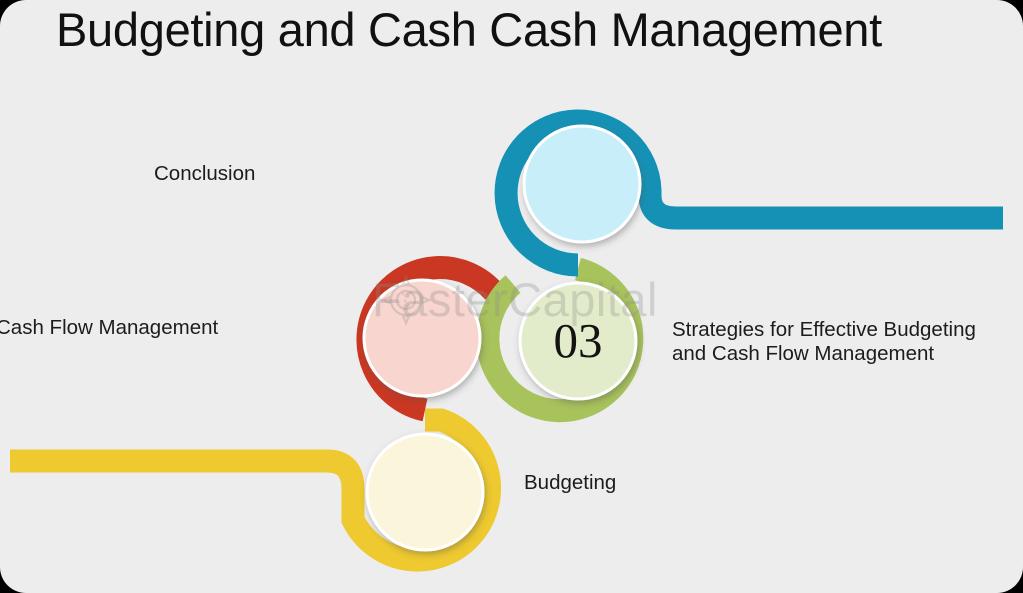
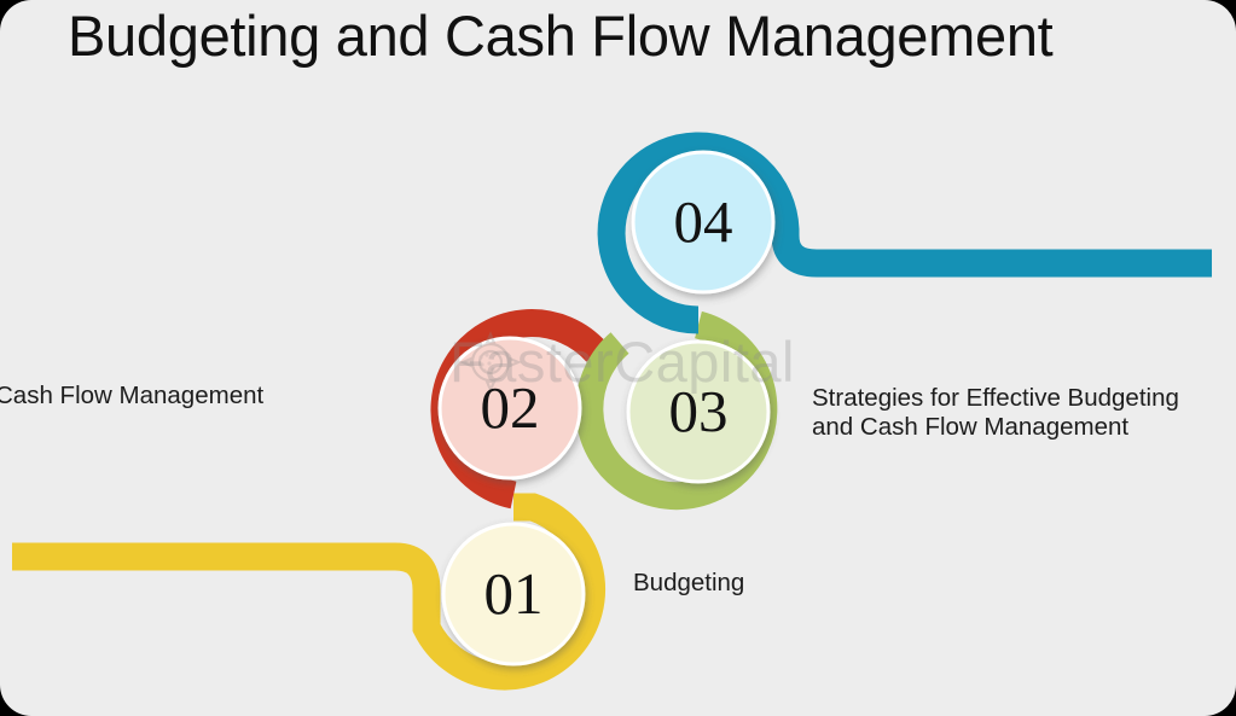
  FasterCapital
- Budgeting and Cash Cash Management
+ Budgeting and Cash Flow Management
+ 01
+ 02
  03
+ 04
  Budgeting
  Cash Flow Management
  Strategies for Effective Budgeting
  and Cash Flow Management
- Conclusion
